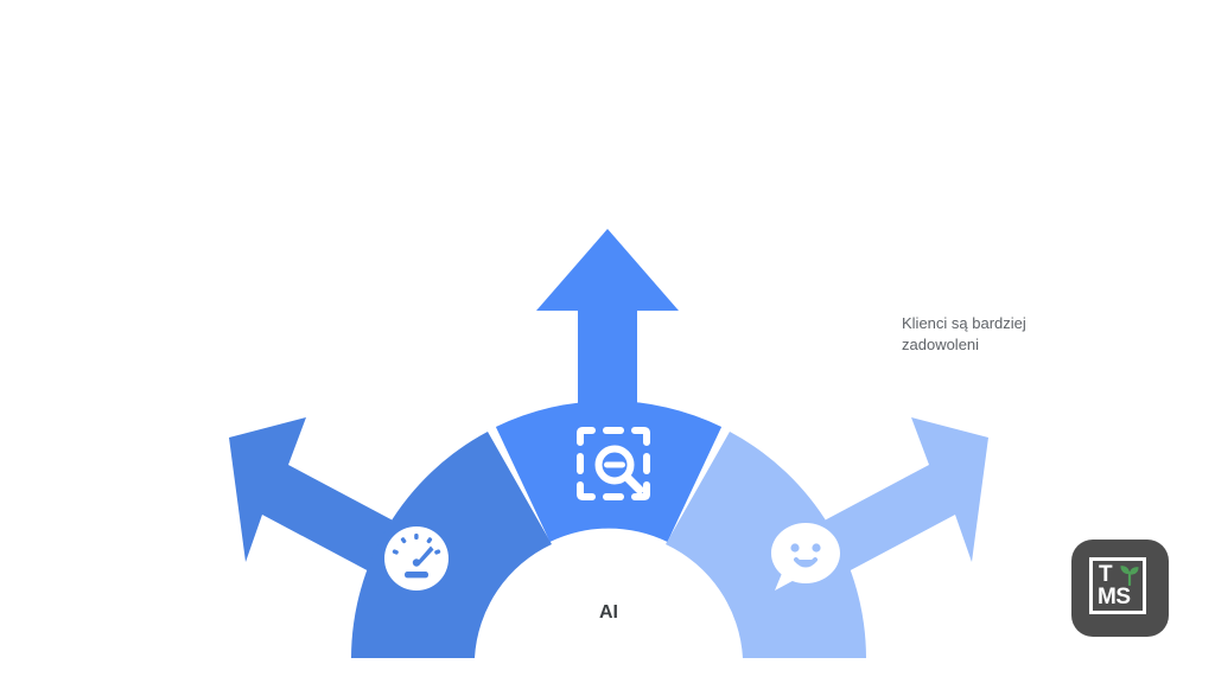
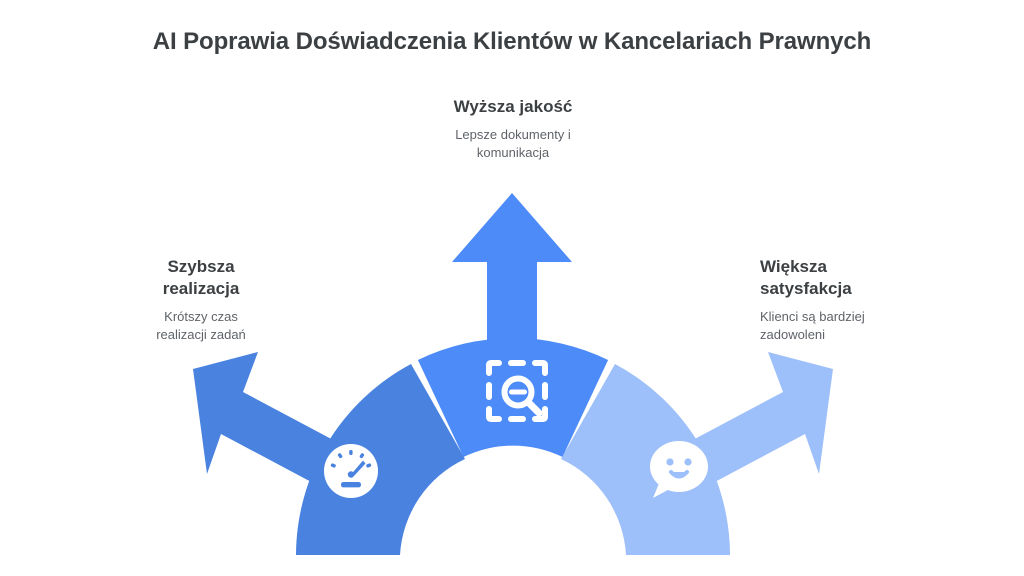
+ AI Poprawia Doświadczenia Klientów w Kancelariach Prawnych
+ Wyższa jakość
+ Lepsze dokumenty i
+ komunikacja
+ Szybsza
+ realizacja
+ Krótszy czas
+ realizacji zadań
+ Większa
+ satysfakcja
  Klienci są bardziej
  zadowoleni
- AI
- T
- MS
